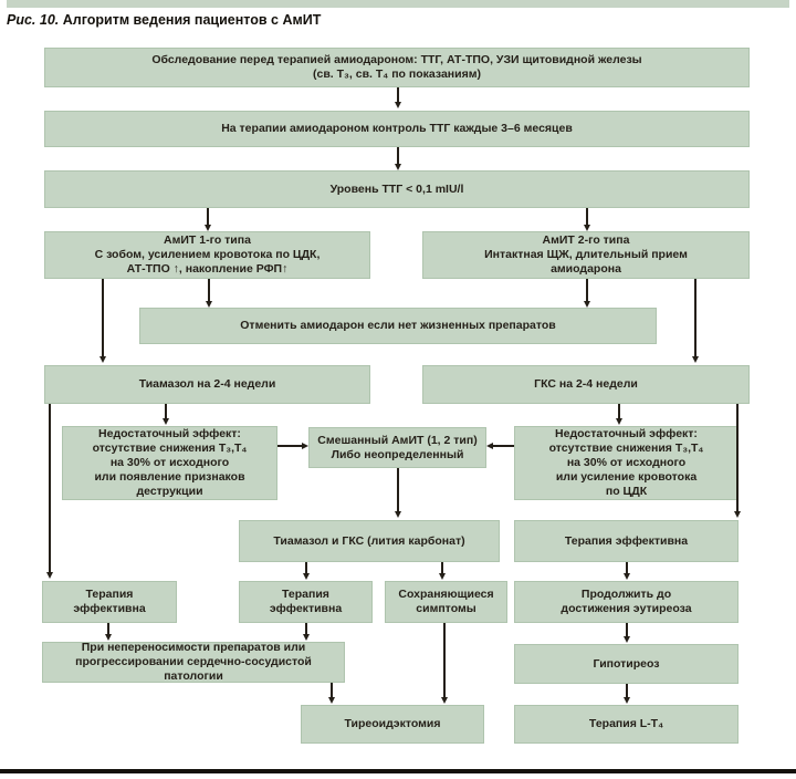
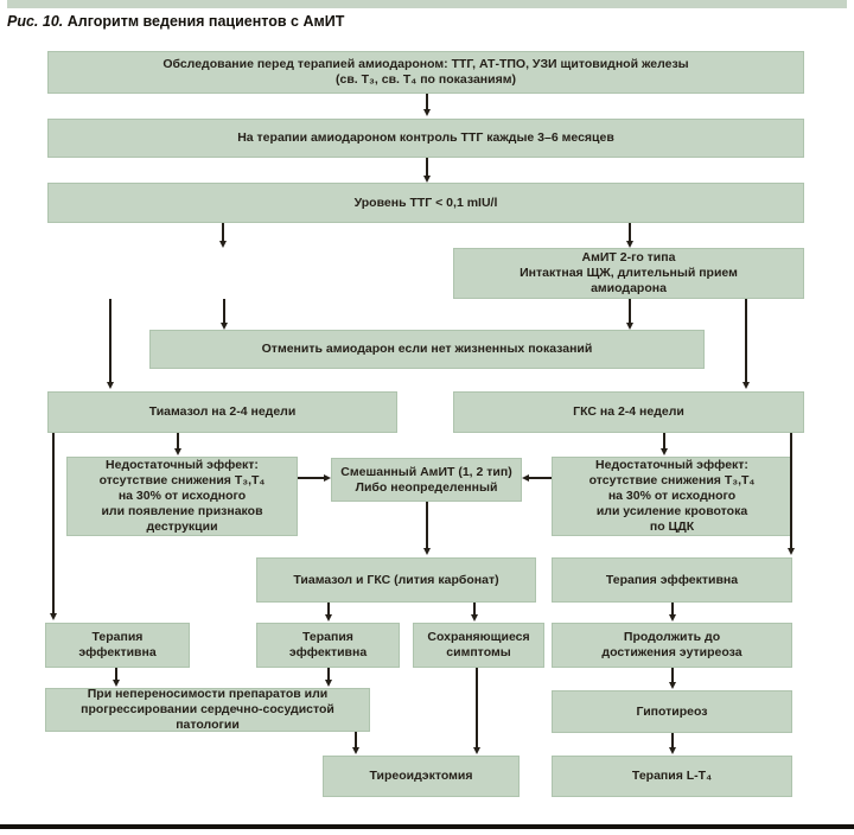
  Рис. 10. Алгоритм ведения пациентов с АмИТ
  Обследование перед терапией амиодароном: ТТГ, АТ-ТПО, УЗИ щитовидной железы
  (св. Т₃, св. Т₄ по показаниям)
  На терапии амиодароном контроль ТТГ каждые 3–6 месяцев
  Уровень ТТГ < 0,1 mIU/l
- АмИТ 1-го типа
- С зобом, усилением кровотока по ЦДК,
- АТ-ТПО ↑, накопление РФП↑
  АмИТ 2-го типа
  Интактная ЩЖ, длительный прием
  амиодарона
- Отменить амиодарон если нет жизненных препаратов
+ Отменить амиодарон если нет жизненных показаний
  Тиамазол на 2-4 недели
  ГКС на 2-4 недели
  Недостаточный эффект:
  отсутствие снижения Т₃,Т₄
  на 30% от исходного
  или появление признаков
  деструкции
  Смешанный АмИТ (1, 2 тип)
  Либо неопределенный
  Недостаточный эффект:
  отсутствие снижения Т₃,Т₄
  на 30% от исходного
  или усиление кровотока
  по ЦДК
  Тиамазол и ГКС (лития карбонат)
  Терапия эффективна
  Терапия
  эффективна
  Терапия
  эффективна
  Сохраняющиеся
  симптомы
  Продолжить до
  достижения эутиреоза
  При непереносимости препаратов или
  прогрессировании сердечно-сосудистой патологии
  Гипотиреоз
  Тиреоидэктомия
  Терапия L-Т₄
